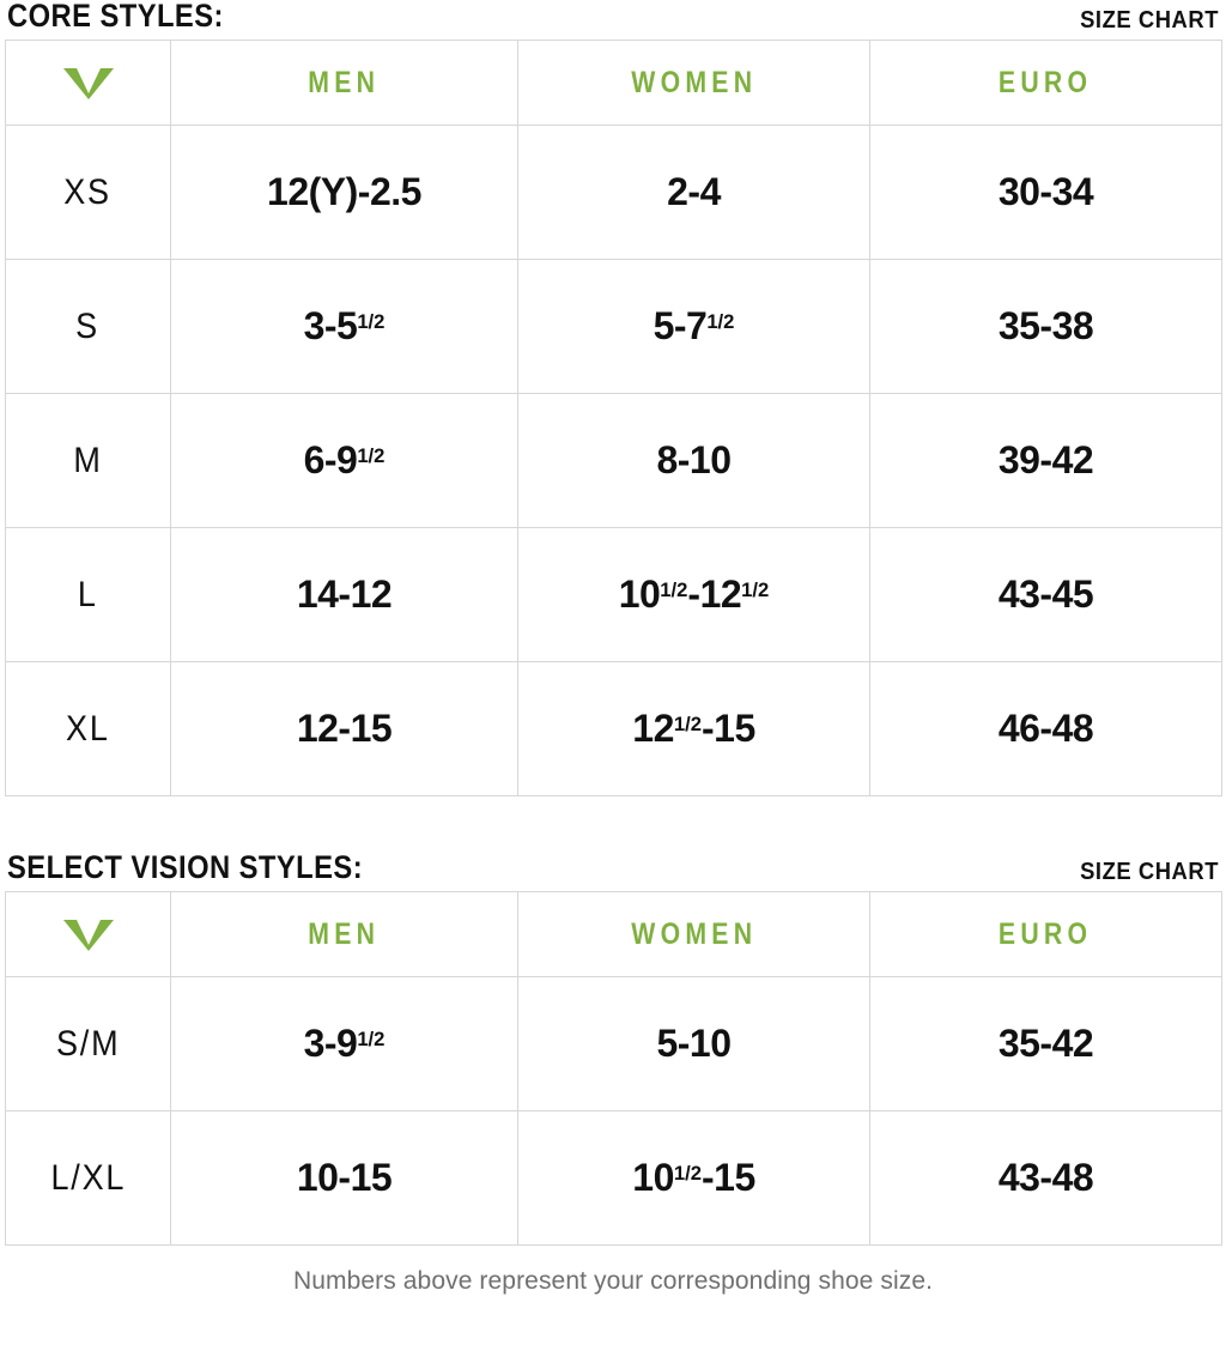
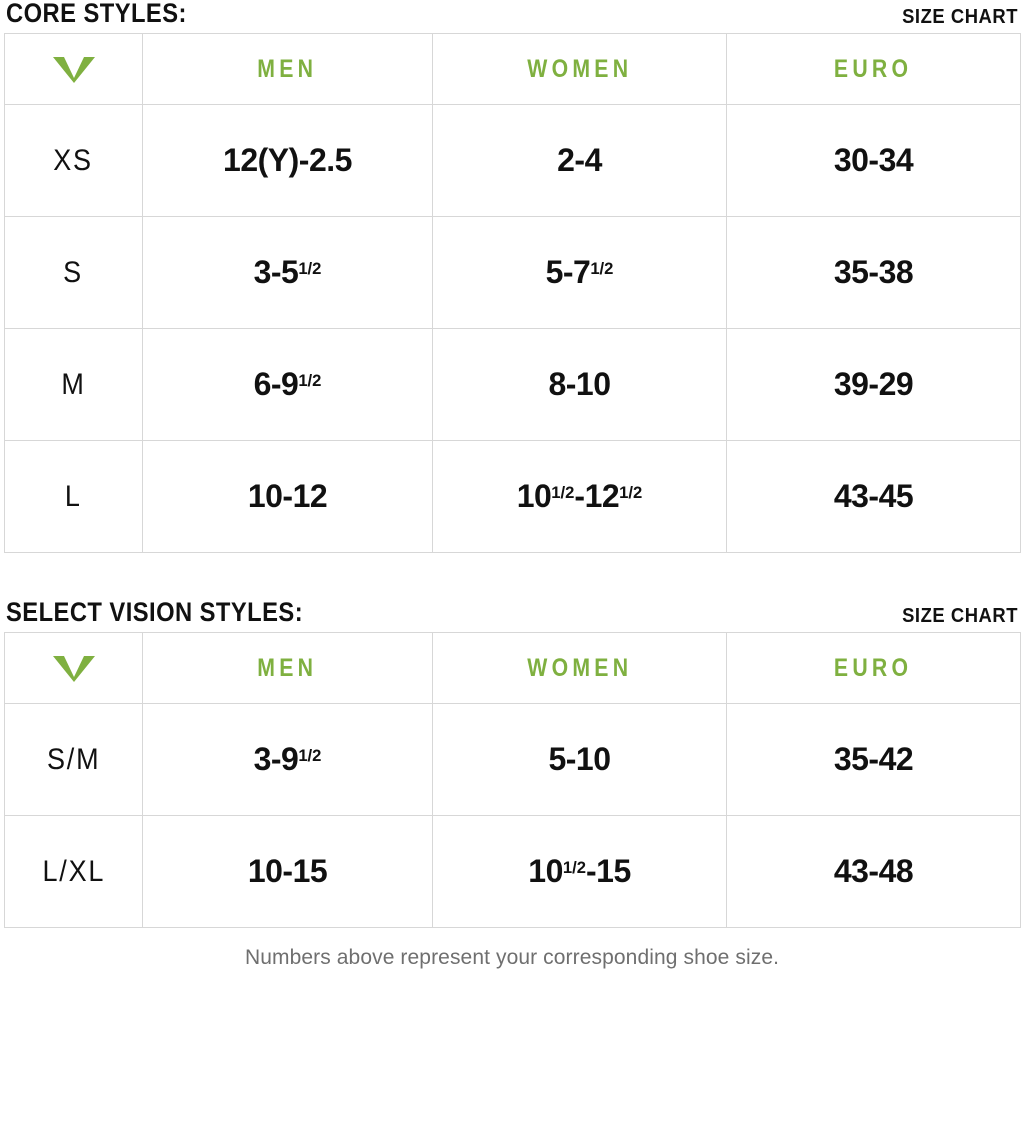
  CORE STYLES:
  SIZE CHART
  	MEN	WOMEN	EURO
  XS	12(Y)-2.5	2-4	30-34
  S	3-51/2	5-71/2	35-38
- M	6-91/2	8-10	39-42
+ M	6-91/2	8-10	39-29
- L	14-12	101/2-121/2	43-45
+ L	10-12	101/2-121/2	43-45
- XL	12-15	121/2-15	46-48
  SELECT VISION STYLES:
  SIZE CHART
  	MEN	WOMEN	EURO
  S/M	3-91/2	5-10	35-42
  L/XL	10-15	101/2-15	43-48
  Numbers above represent your corresponding shoe size.
